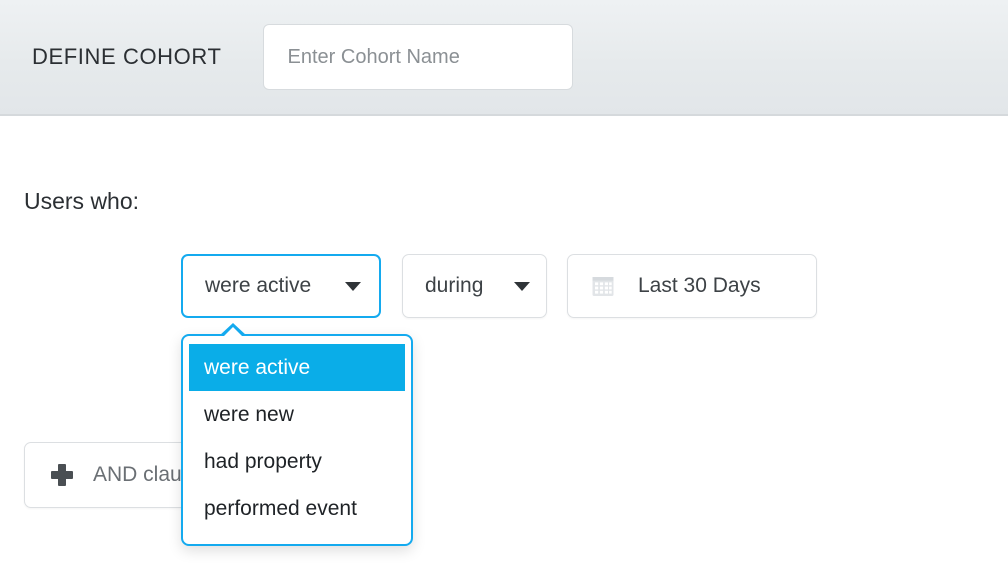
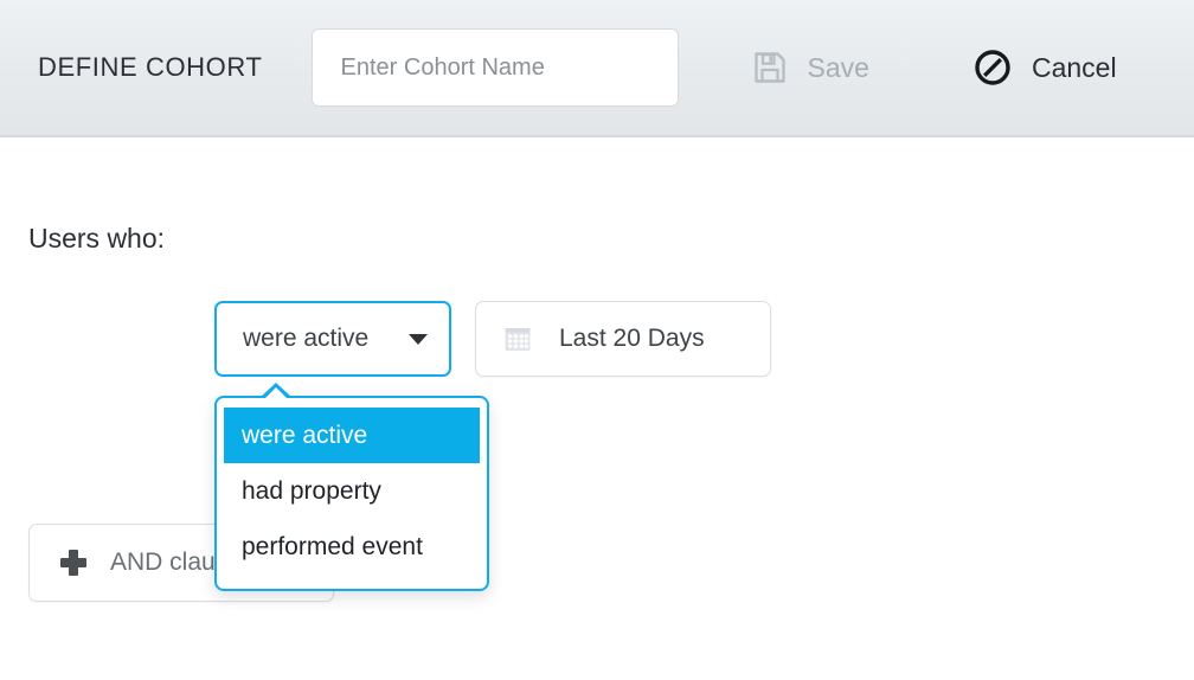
  DEFINE COHORT
  Enter Cohort Name
+ Save
+ Cancel
  Users who:
  were active
- during
- Last 30 Days
+ Last 20 Days
  AND clau
  were active
- were new
  had property
  performed event
